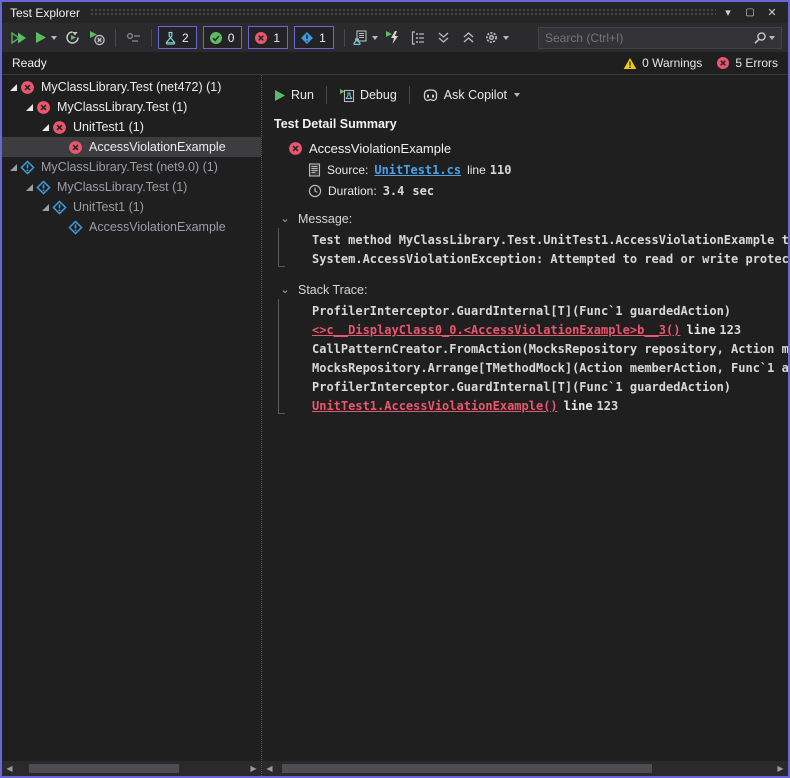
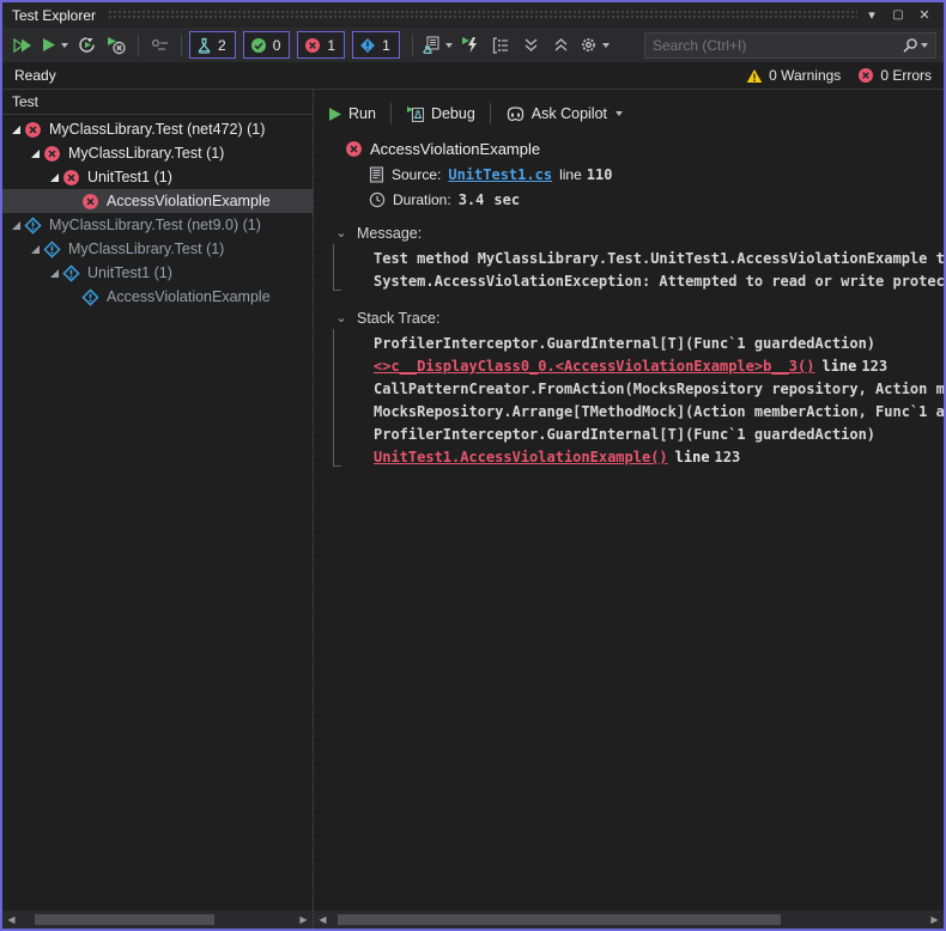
  Test Explorer
  ▾
  ▢
  ✕
  2
  0
  1
  1
  Search (Ctrl+I)
  Ready
  0 Warnings
- 5 Errors
+ 0 Errors
+ Test
  MyClassLibrary.Test (net472) (1)
  MyClassLibrary.Test (1)
  UnitTest1 (1)
  AccessViolationExample
  MyClassLibrary.Test (net9.0) (1)
  MyClassLibrary.Test (1)
  UnitTest1 (1)
  AccessViolationExample
  ◀
  ▶
  Run
  Debug
  Ask Copilot
- Test Detail Summary
  AccessViolationExample
  Source:
  UnitTest1.cs
  line
  110
  Duration:
  3.4
  sec
  ⌄
  Message:
  Test method MyClassLibrary.Test.UnitTest1.AccessViolationExample t
  System.AccessViolationException: Attempted to read or write protec
  ⌄
  Stack Trace:
  ProfilerInterceptor.GuardInternal[T](Func`1 guardedAction)
  <>c__DisplayClass0_0.<AccessViolationExample>b__3() line 123
  CallPatternCreator.FromAction(MocksRepository repository, Action m
  MocksRepository.Arrange[TMethodMock](Action memberAction, Func`1 a
  ProfilerInterceptor.GuardInternal[T](Func`1 guardedAction)
  UnitTest1.AccessViolationExample() line 123
  ◀
  ▶
